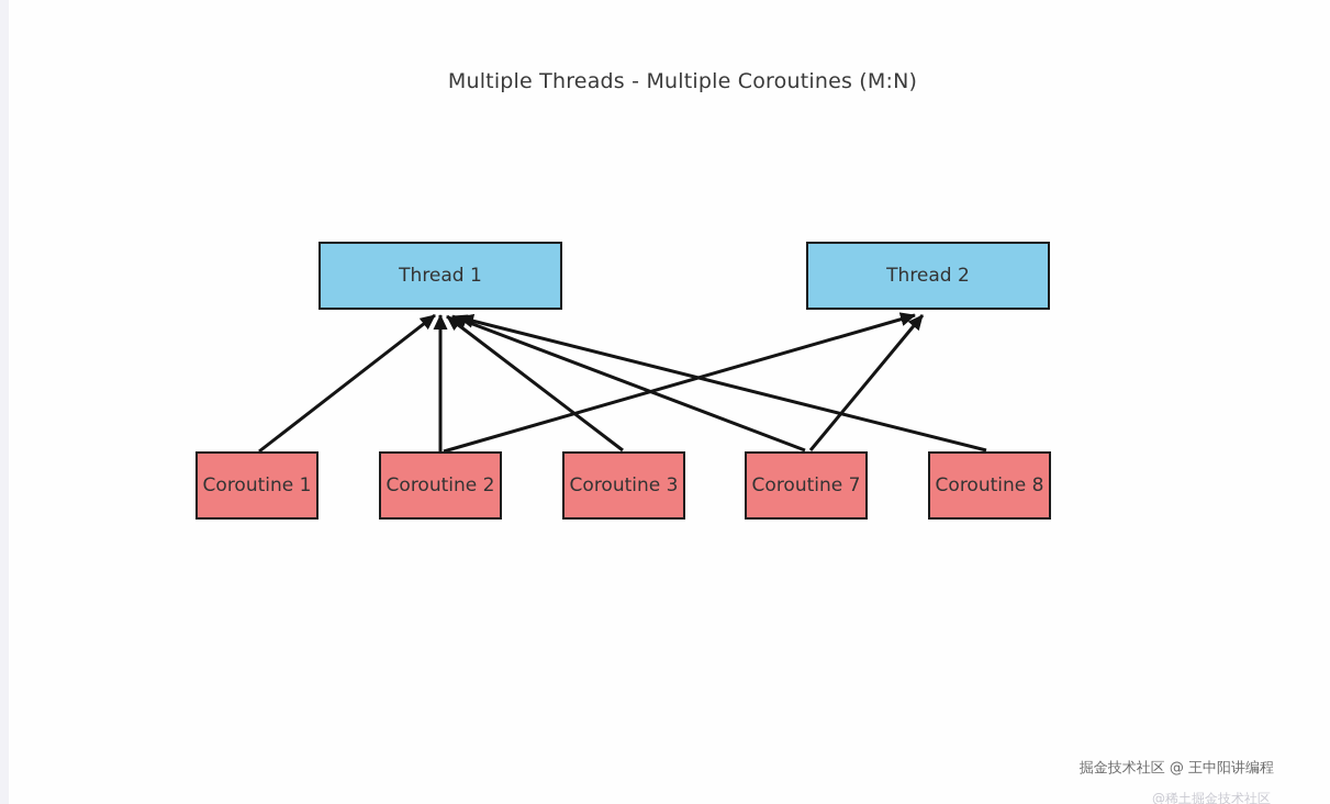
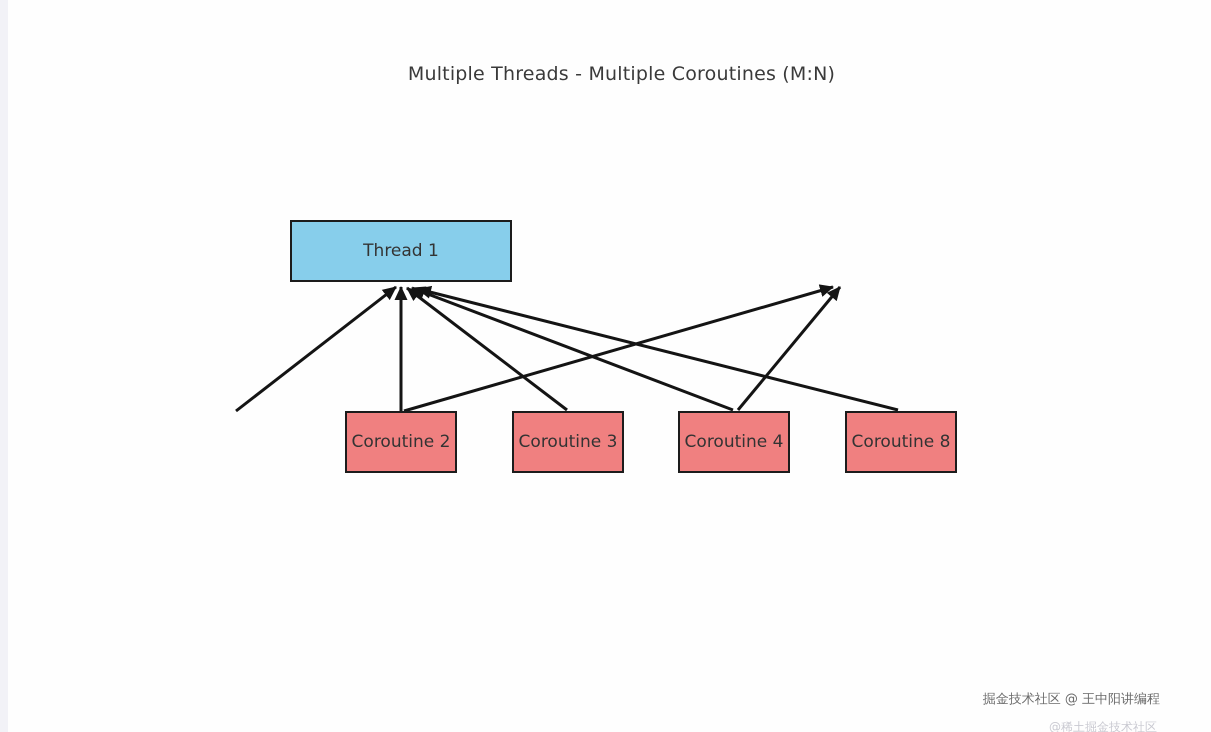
  Multiple Threads - Multiple Coroutines (M:N)
  Thread 1
- Thread 2
- Coroutine 1
  Coroutine 2
  Coroutine 3
- Coroutine 7
+ Coroutine 4
  Coroutine 8
  掘金技术社区 @ 王中阳讲编程
  @稀土掘金技术社区
